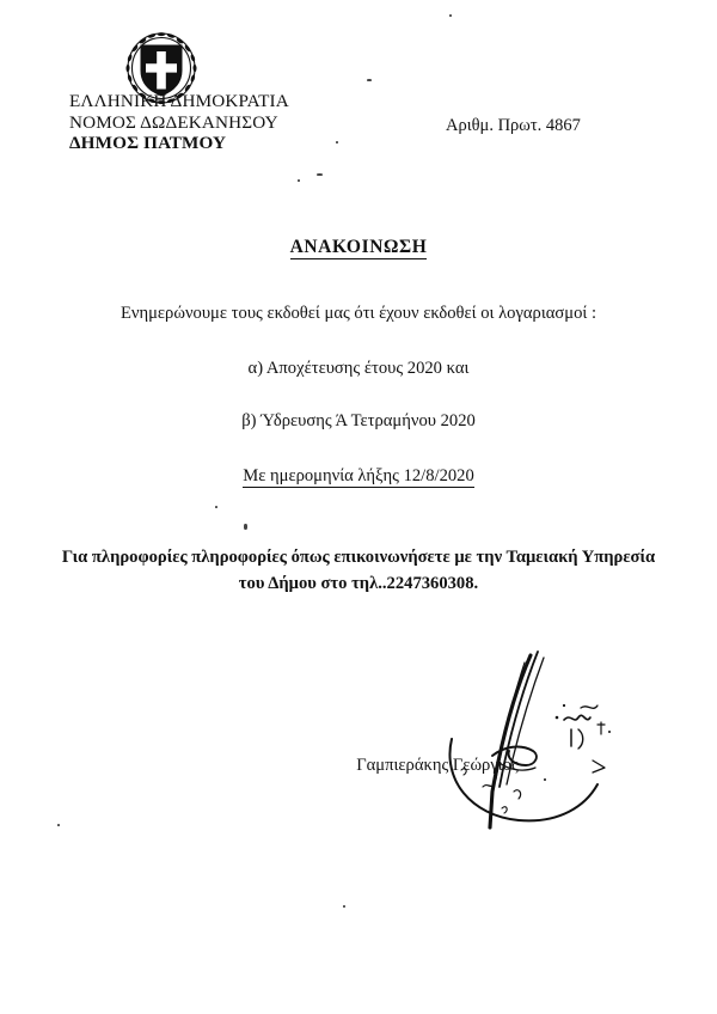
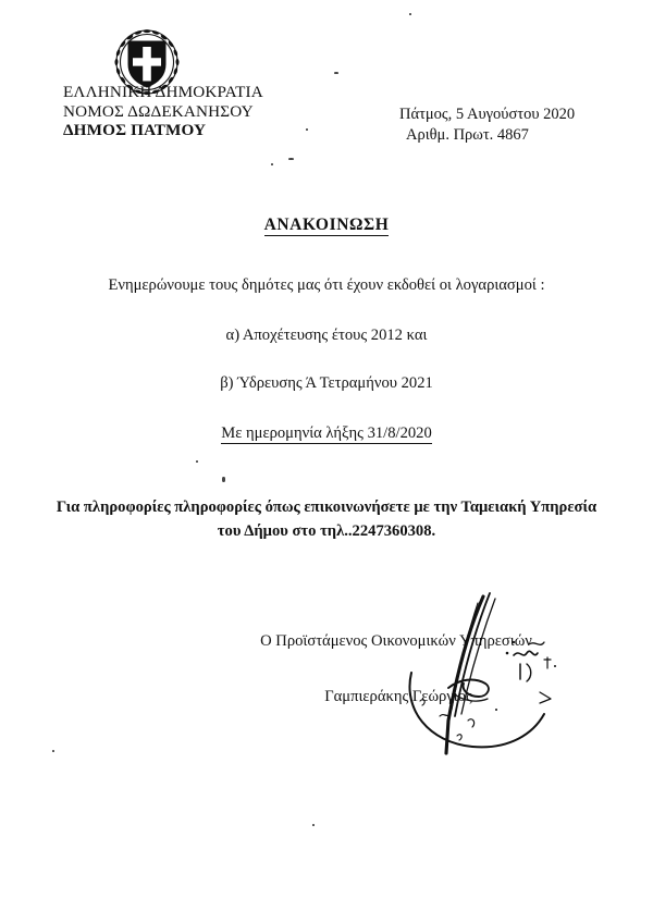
  ΕΛΛΗΝΙΚΗ ΔΗΜΟΚΡΑΤΙΑ
  ΝΟΜΟΣ ΔΩΔΕΚΑΝΗΣΟΥ
  ΔΗΜΟΣ ΠΑΤΜΟΥ
+ Πάτμος, 5 Αυγούστου 2020
  Αριθμ. Πρωτ. 4867
  ΑΝΑΚΟΙΝΩΣΗ
- Ενημερώνουμε τους εκδοθεί μας ότι έχουν εκδοθεί οι λογαριασμοί :
+ Ενημερώνουμε τους δημότες μας ότι έχουν εκδοθεί οι λογαριασμοί :
- α) Αποχέτευσης έτους 2020 και
+ α) Αποχέτευσης έτους 2012 και
- β) Ύδρευσης Ά Τετραμήνου 2020
+ β) Ύδρευσης Ά Τετραμήνου 2021
- Με ημερομηνία λήξης 12/8/2020
+ Με ημερομηνία λήξης 31/8/2020
  Για πληροφορίες πληροφορίες όπως επικοινωνήσετε με την Ταμειακή Υπηρεσία
  του Δήμου στο τηλ..2247360308.
+ Ο Προϊστάμενος Οικονομικών Υπηρεσιών
  Γαμπιεράκης Γεώργιος
